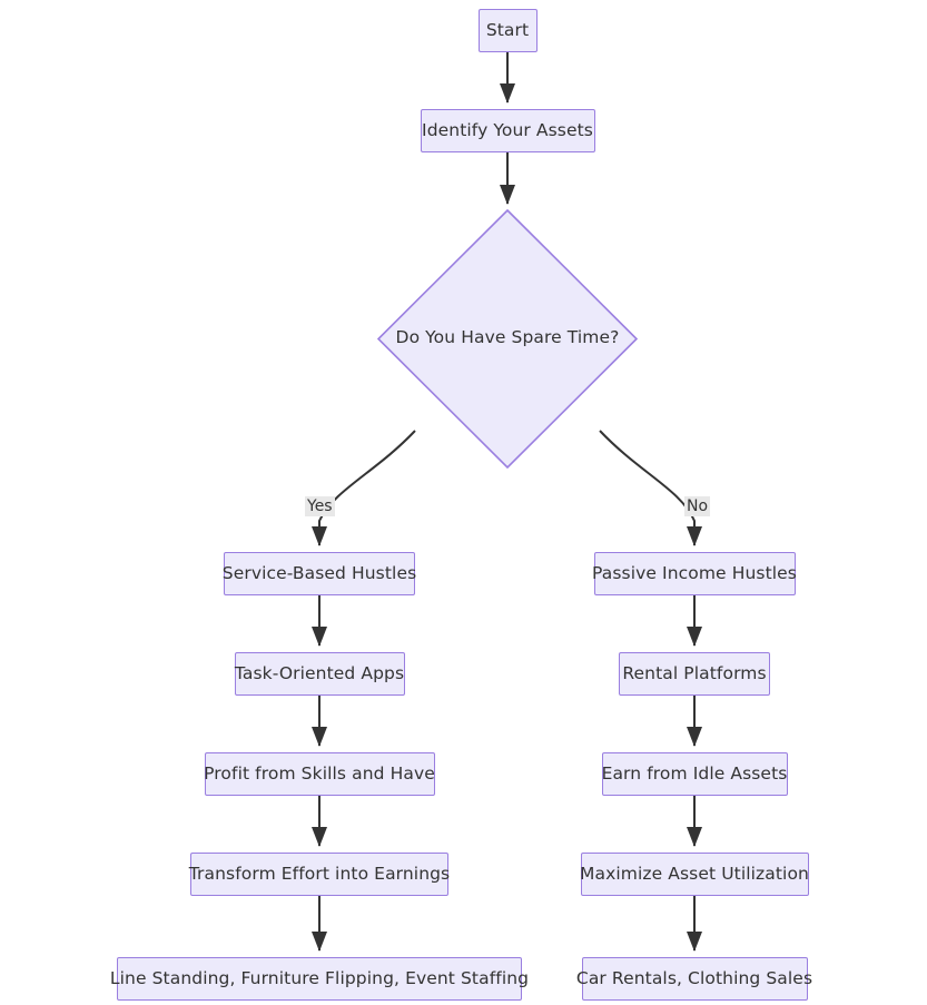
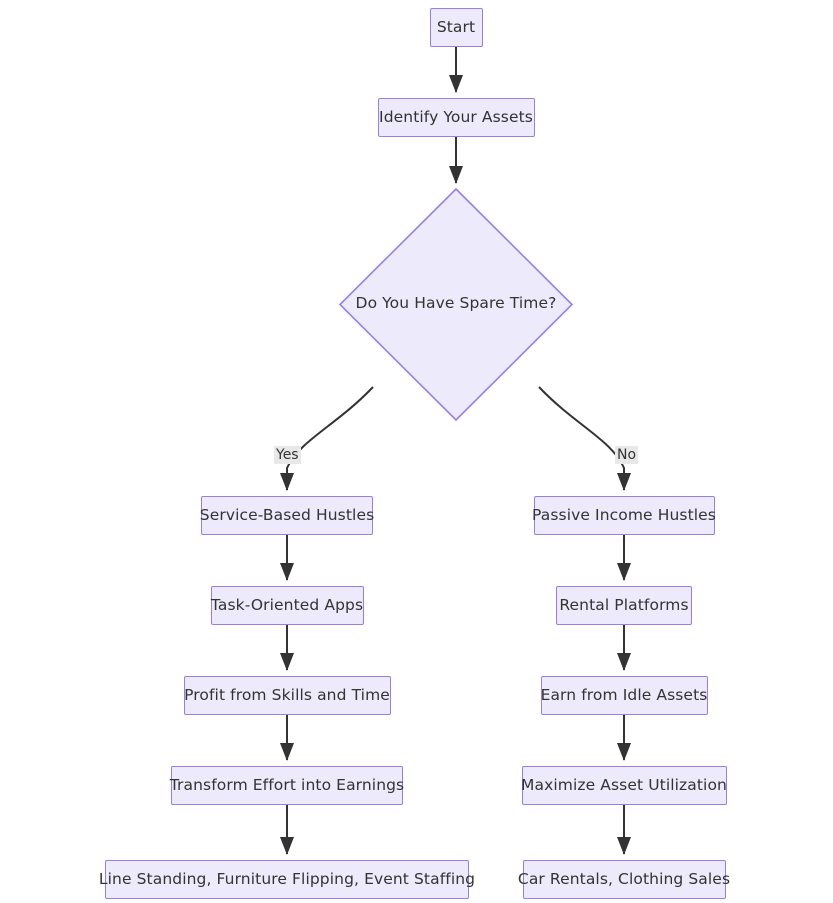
  Start
  Identify Your Assets
  Do You Have Spare Time?
  Yes
  No
  Service-Based Hustles
  Passive Income Hustles
  Task-Oriented Apps
  Rental Platforms
- Profit from Skills and Have
+ Profit from Skills and Time
  Earn from Idle Assets
  Transform Effort into Earnings
  Maximize Asset Utilization
  Line Standing, Furniture Flipping, Event Staffing
  Car Rentals, Clothing Sales
